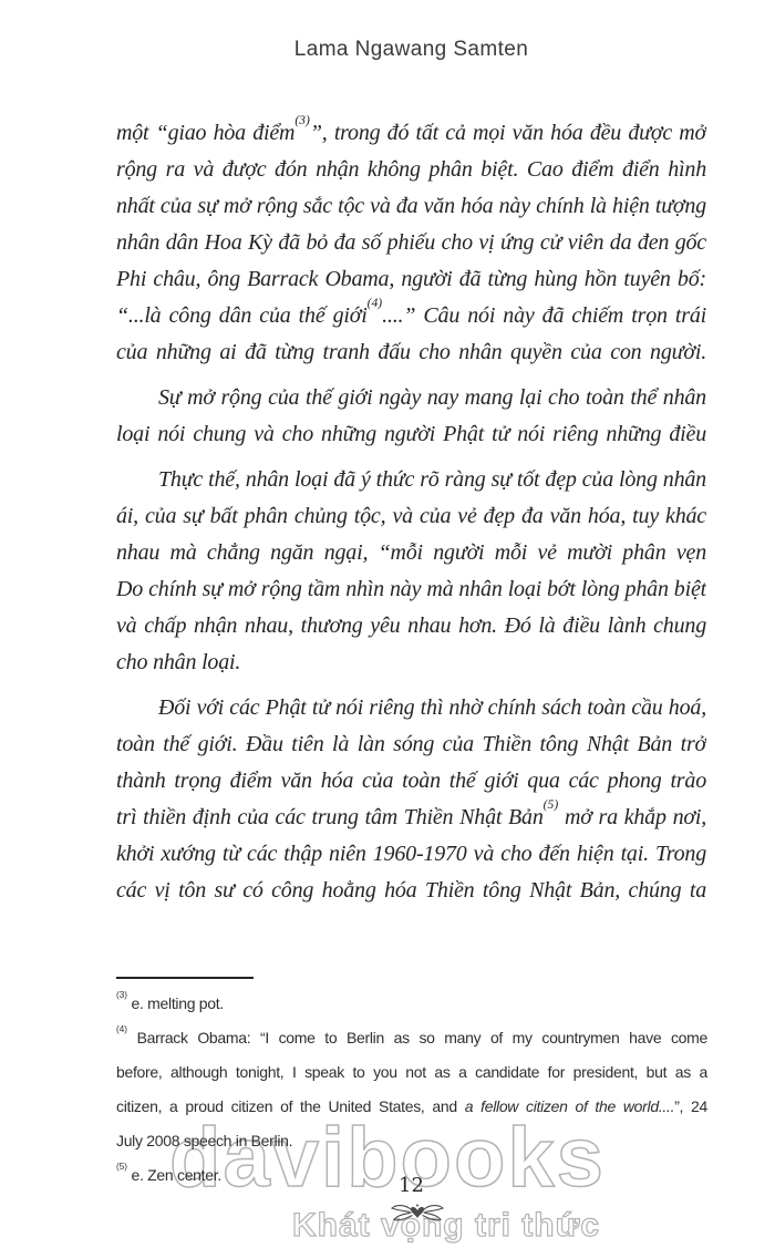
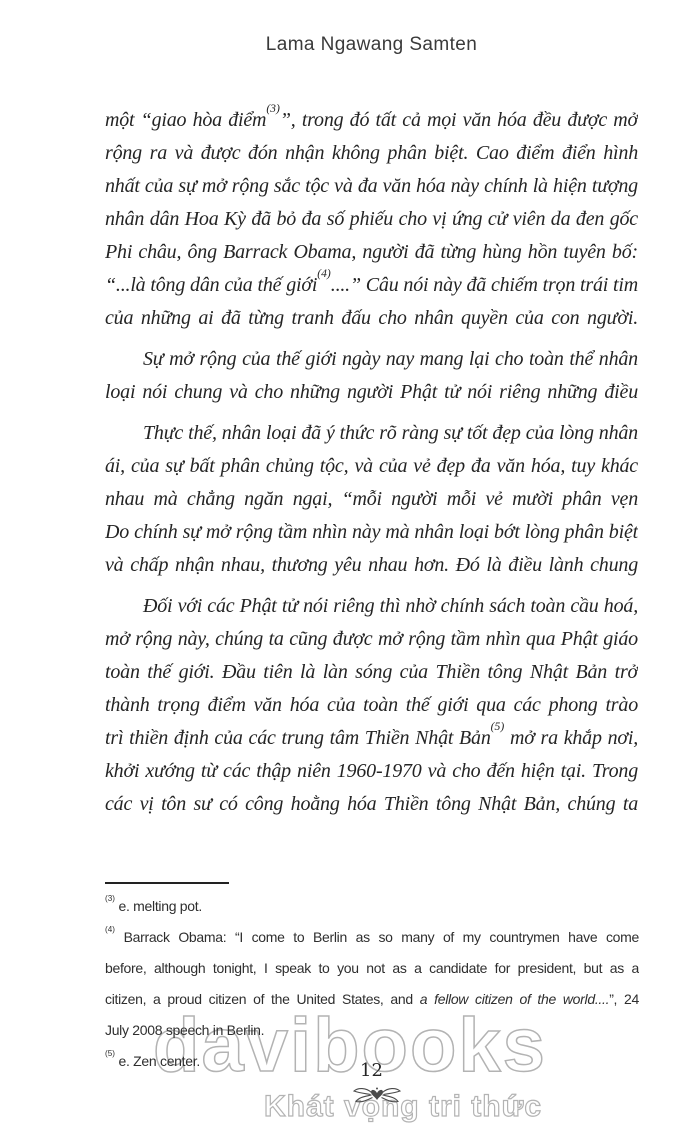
  davibooks
  Khát vọng tri thức
  Lama Ngawang Samten
  một “giao hòa điểm(3)”, trong đó tất cả mọi văn hóa đều được mở
  rộng ra và được đón nhận không phân biệt. Cao điểm điển hình
  nhất của sự mở rộng sắc tộc và đa văn hóa này chính là hiện tượng
  nhân dân Hoa Kỳ đã bỏ đa số phiếu cho vị ứng cử viên da đen gốc
  Phi châu, ông Barrack Obama, người đã từng hùng hồn tuyên bố:
- “...là công dân của thế giới(4)....” Câu nói này đã chiếm trọn trái
+ “...là tông dân của thế giới(4)....” Câu nói này đã chiếm trọn trái tim
  của những ai đã từng tranh đấu cho nhân quyền của con người.
  Sự mở rộng của thế giới ngày nay mang lại cho toàn thể nhân
  loại nói chung và cho những người Phật tử nói riêng những điều
  Thực thế, nhân loại đã ý thức rõ ràng sự tốt đẹp của lòng nhân
  ái, của sự bất phân chủng tộc, và của vẻ đẹp đa văn hóa, tuy khác
  nhau mà chẳng ngăn ngại, “mỗi người mỗi vẻ mười phân vẹn
  Do chính sự mở rộng tầm nhìn này mà nhân loại bớt lòng phân biệt
  và chấp nhận nhau, thương yêu nhau hơn. Đó là điều lành chung
- cho nhân loại.
  Đối với các Phật tử nói riêng thì nhờ chính sách toàn cầu hoá,
+ mở rộng này, chúng ta cũng được mở rộng tầm nhìn qua Phật giáo
  toàn thế giới. Đầu tiên là làn sóng của Thiền tông Nhật Bản trở
  thành trọng điểm văn hóa của toàn thế giới qua các phong trào
  trì thiền định của các trung tâm Thiền Nhật Bản(5) mở ra khắp nơi,
  khởi xướng từ các thập niên 1960-1970 và cho đến hiện tại. Trong
  các vị tôn sư có công hoằng hóa Thiền tông Nhật Bản, chúng ta
  (3) e. melting pot.
  (4) Barrack Obama: “I come to Berlin as so many of my countrymen have come
  before, although tonight, I speak to you not as a candidate for president, but as a
  citizen, a proud citizen of the United States, and a fellow citizen of the world....”, 24
  July 2008 speech in Berlin.
  (5) e. Zen center.
  12
